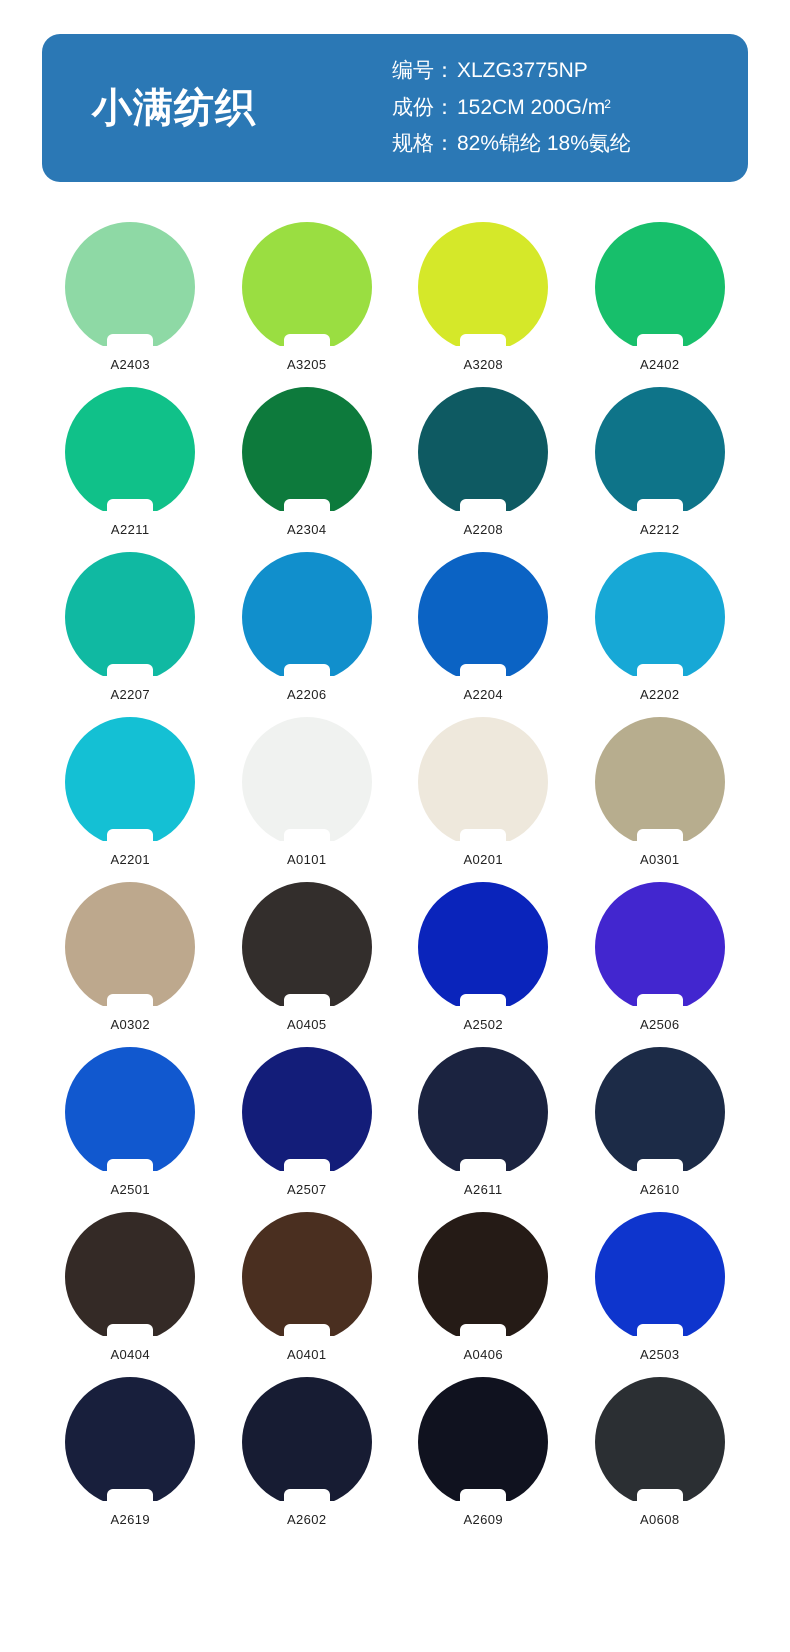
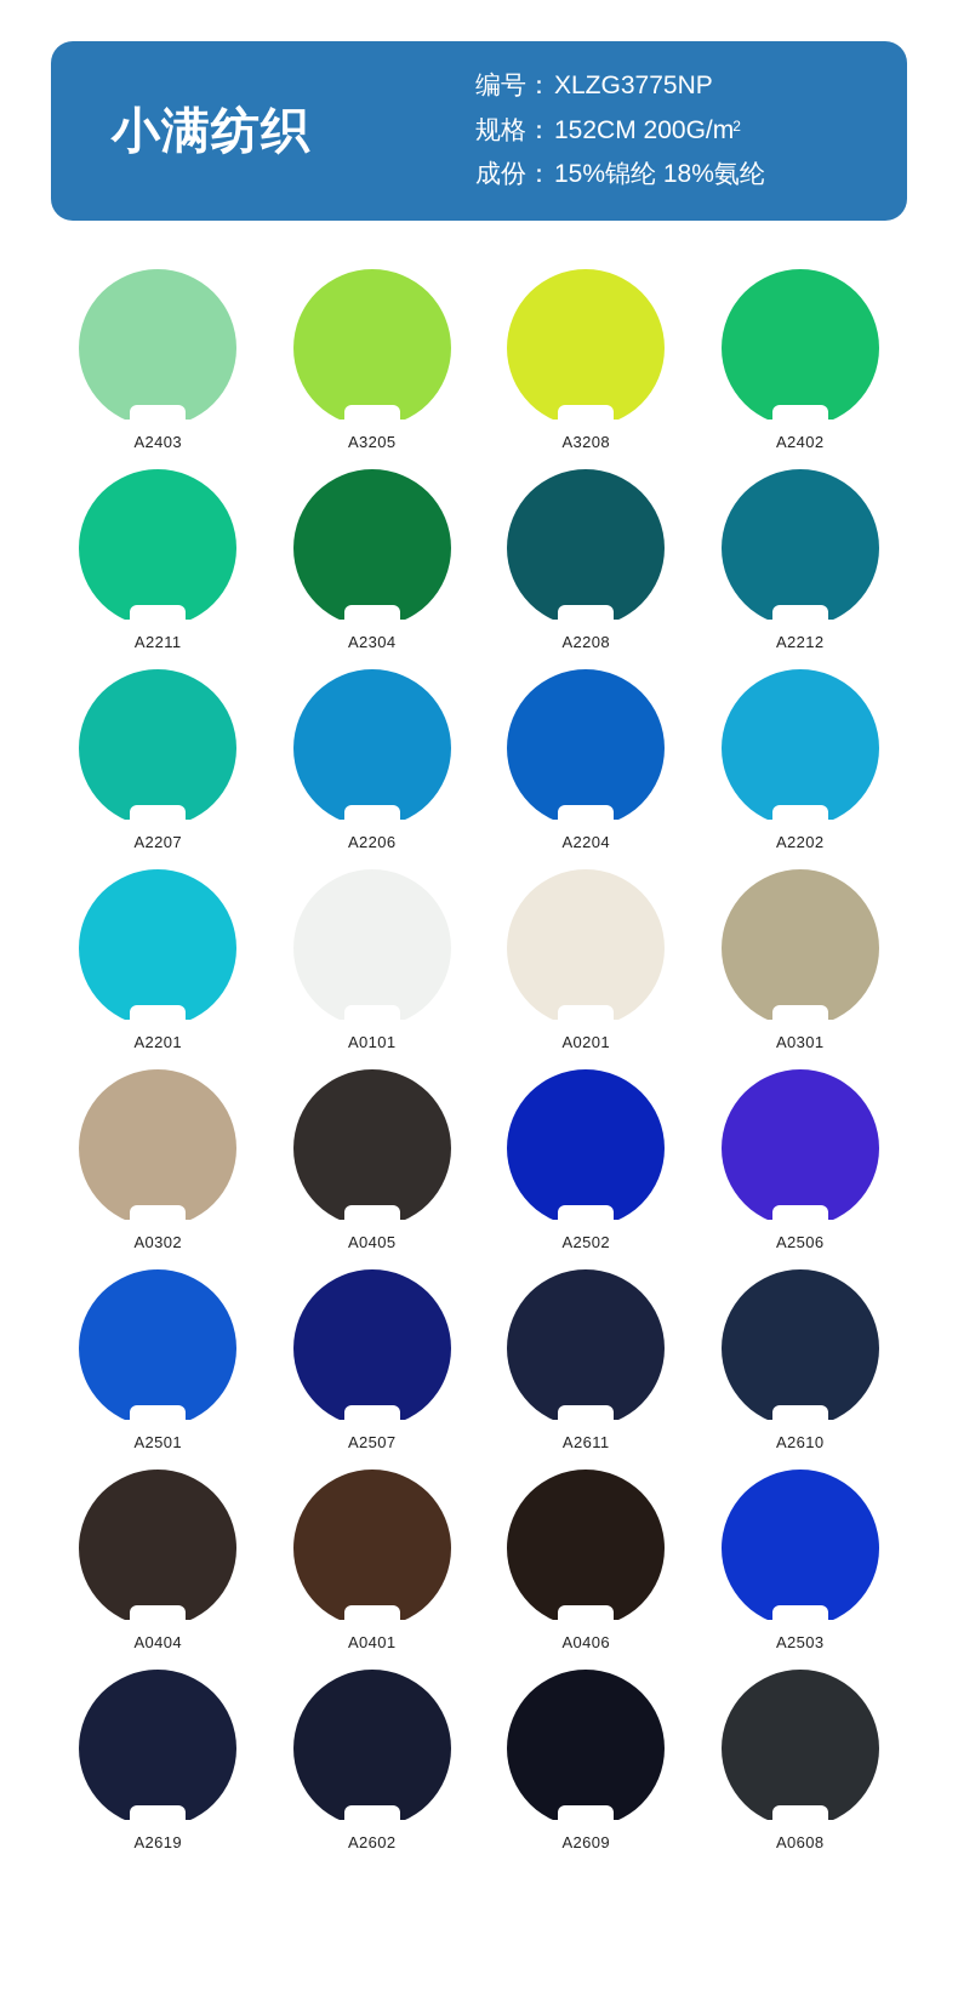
  小满纺织
  编号：
  XLZG3775NP
- 成份：
+ 规格：
  152CM 200G/m
  2
- 规格：
+ 成份：
- 82%锦纶 18%氨纶
+ 15%锦纶 18%氨纶
  A2403
  A3205
  A3208
  A2402
  A2211
  A2304
  A2208
  A2212
  A2207
  A2206
  A2204
  A2202
  A2201
  A0101
  A0201
  A0301
  A0302
  A0405
  A2502
  A2506
  A2501
  A2507
  A2611
  A2610
  A0404
  A0401
  A0406
  A2503
  A2619
  A2602
  A2609
  A0608
